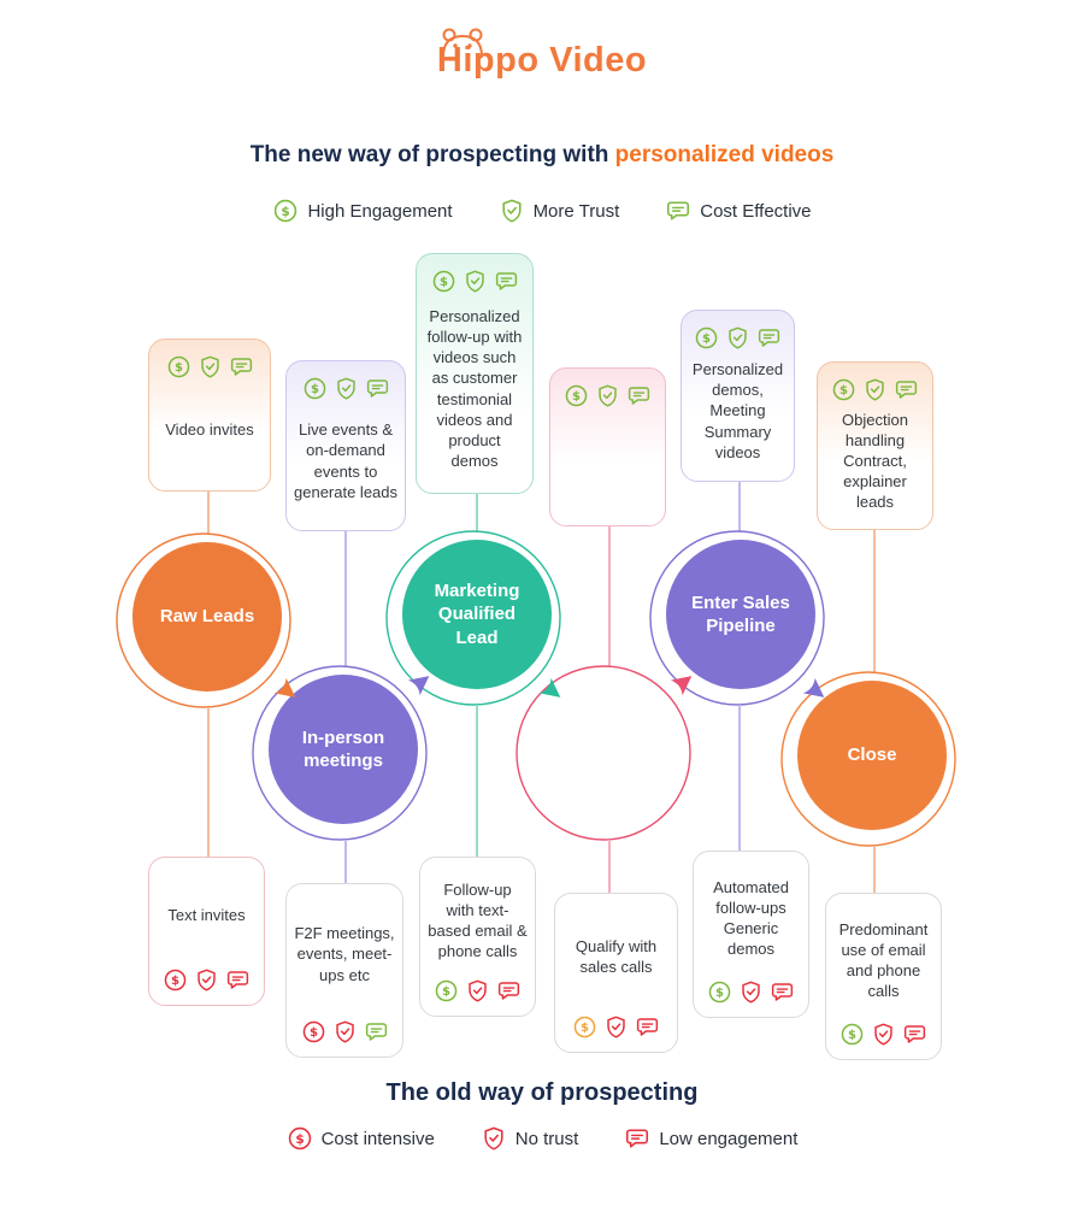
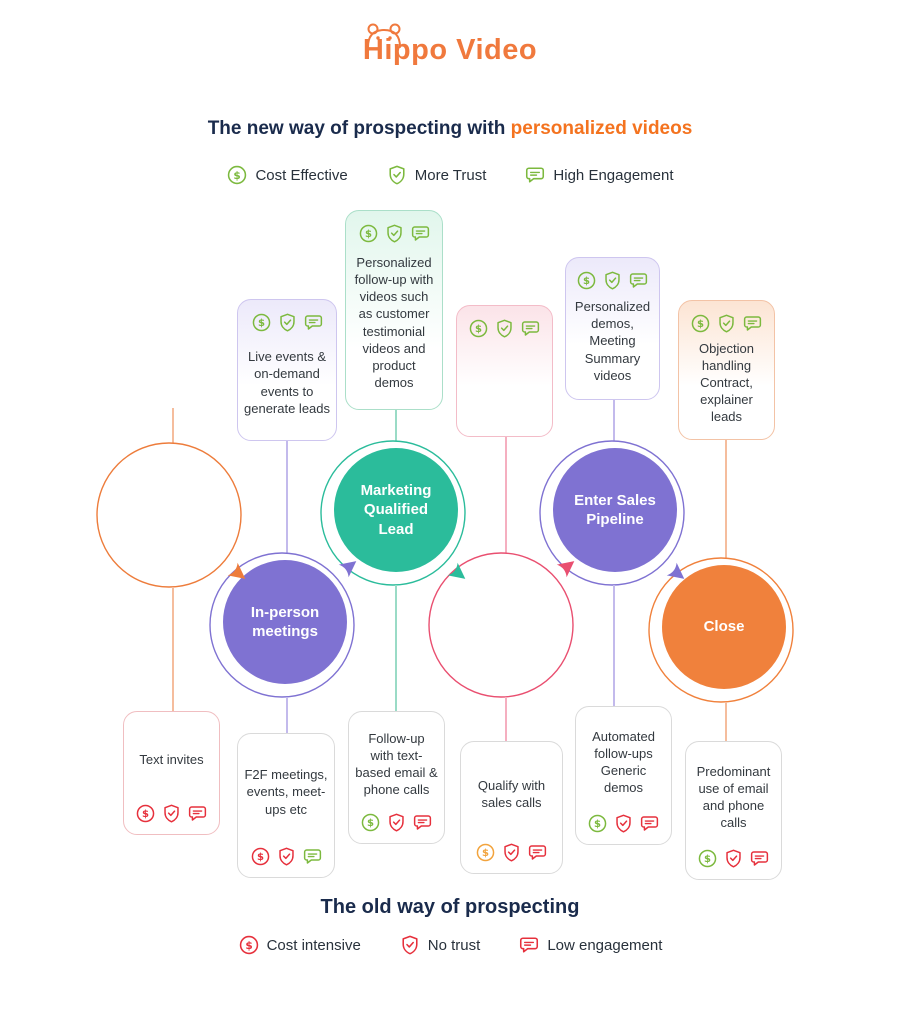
  Hippo Video
  The new way of prospecting with personalized videos
- High Engagement
+ Cost Effective
  More Trust
- Cost Effective
+ High Engagement
- Video invites
- Raw Leads
  Text invites
  Live events & on-demand events to generate leads
  In-person meetings
  F2F meetings, events, meet-ups etc
  Personalized follow-up with videos such as customer testimonial videos and product demos
  Marketing Qualified Lead
  Follow-up with text-based email & phone calls
  Qualify with sales calls
  Personalized demos, Meeting Summary videos
  Enter Sales Pipeline
  Automated follow-ups Generic demos
  Objection handling Contract, explainer leads
  Close
  Predominant use of email and phone calls
  The old way of prospecting
  Cost intensive
  No trust
  Low engagement
